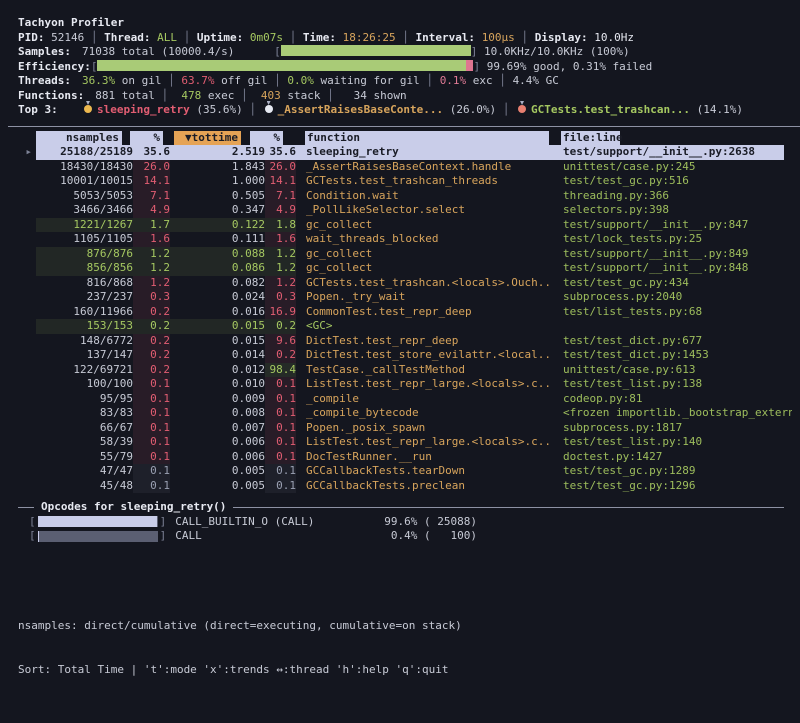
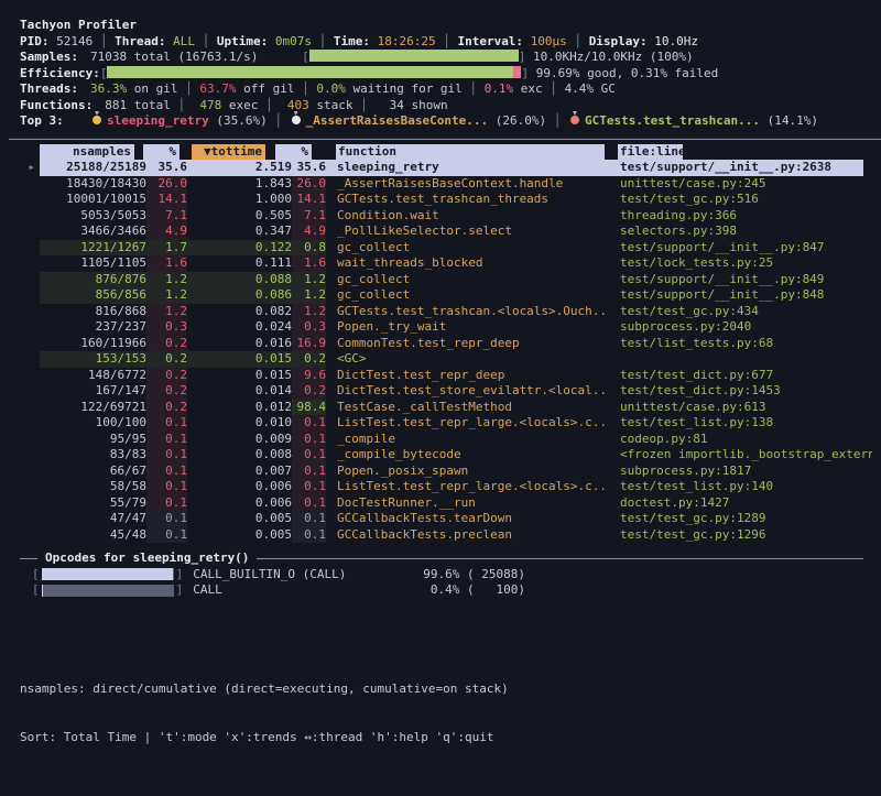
  Tachyon Profiler
  PID: 52146 │ Thread: ALL │ Uptime: 0m07s │ Time: 18:26:25 │ Interval: 100µs │ Display: 10.0Hz
- Samples: 71038 total (10000.4/s) [ ] 10.0KHz/10.0KHz (100%)
+ Samples: 71038 total (16763.1/s) [ ] 10.0KHz/10.0KHz (100%)
  Efficiency:[ ] 99.69% good, 0.31% failed
  Threads: 36.3% on gil │ 63.7% off gil │ 0.0% waiting for gil │ 0.1% exc │ 4.4% GC
  Functions: 881 total │ 478 exec │ 403 stack │ 34 shown
  Top 3: sleeping_retry (35.6%) │ _AssertRaisesBaseConte... (26.0%) │ GCTests.test_trashcan... (14.1%)
  nsamples
  %
  ▼tottime
  %
  function
  file:line
  ▸
  25188/25189
  35.6
  2.519
  35.6
  sleeping_retry
  test/support/__init__.py:2638
  18430/18430
  26.0
  1.843
  26.0
  _AssertRaisesBaseContext.handle
  unittest/case.py:245
  10001/10015
  14.1
  1.000
  14.1
  GCTests.test_trashcan_threads
  test/test_gc.py:516
  5053/5053
  7.1
  0.505
  7.1
  Condition.wait
  threading.py:366
  3466/3466
  4.9
  0.347
  4.9
  _PollLikeSelector.select
  selectors.py:398
  1221/1267
  1.7
  0.122
- 1.8
+ 0.8
  gc_collect
  test/support/__init__.py:847
  1105/1105
  1.6
  0.111
  1.6
  wait_threads_blocked
  test/lock_tests.py:25
  876/876
  1.2
  0.088
  1.2
  gc_collect
  test/support/__init__.py:849
  856/856
  1.2
  0.086
  1.2
  gc_collect
  test/support/__init__.py:848
  816/868
  1.2
  0.082
  1.2
  GCTests.test_trashcan.<locals>.Ouch..
  test/test_gc.py:434
  237/237
  0.3
  0.024
  0.3
  Popen._try_wait
  subprocess.py:2040
  160/11966
  0.2
  0.016
  16.9
  CommonTest.test_repr_deep
  test/list_tests.py:68
  153/153
  0.2
  0.015
  0.2
  <GC>
  148/6772
  0.2
  0.015
  9.6
  DictTest.test_repr_deep
  test/test_dict.py:677
- 137/147
+ 167/147
  0.2
  0.014
  0.2
  DictTest.test_store_evilattr.<local..
  test/test_dict.py:1453
  122/69721
  0.2
  0.012
  98.4
  TestCase._callTestMethod
  unittest/case.py:613
  100/100
  0.1
  0.010
  0.1
  ListTest.test_repr_large.<locals>.c..
  test/test_list.py:138
  95/95
  0.1
  0.009
  0.1
  _compile
  codeop.py:81
  83/83
  0.1
  0.008
  0.1
  _compile_bytecode
  <frozen importlib._bootstrap_extern
  66/67
  0.1
  0.007
  0.1
  Popen._posix_spawn
  subprocess.py:1817
- 58/39
+ 58/58
  0.1
  0.006
  0.1
  ListTest.test_repr_large.<locals>.c..
  test/test_list.py:140
  55/79
  0.1
  0.006
  0.1
  DocTestRunner.__run
  doctest.py:1427
  47/47
  0.1
  0.005
  0.1
  GCCallbackTests.tearDown
  test/test_gc.py:1289
  45/48
  0.1
  0.005
  0.1
  GCCallbackTests.preclean
  test/test_gc.py:1296
  Opcodes for sleeping_retry()
  [
  ]
  CALL_BUILTIN_O (CALL)
  99.6% ( 25088)
  [
  ]
  CALL
  0.4% ( 100)
  nsamples: direct/cumulative (direct=executing, cumulative=on stack)
  Sort: Total Time | 't':mode 'x':trends ↔:thread 'h':help 'q':quit
